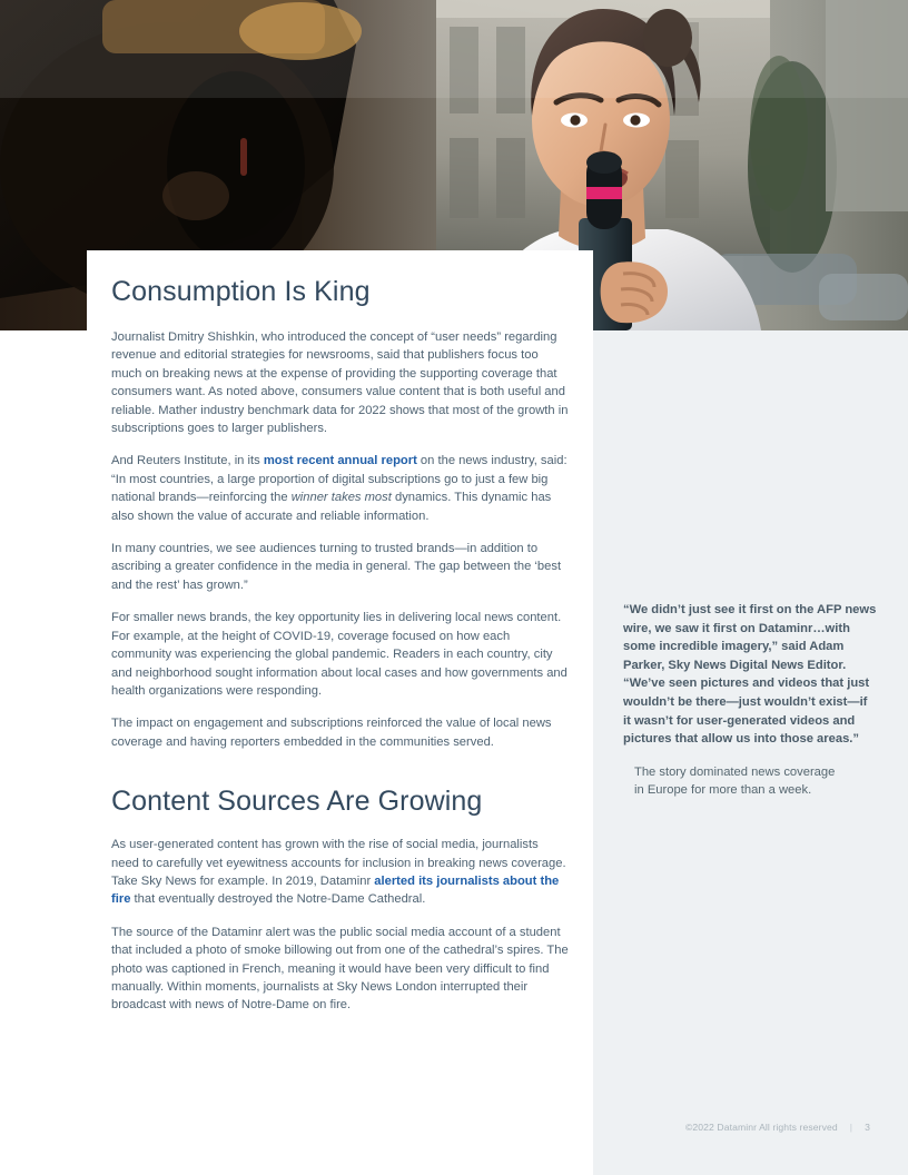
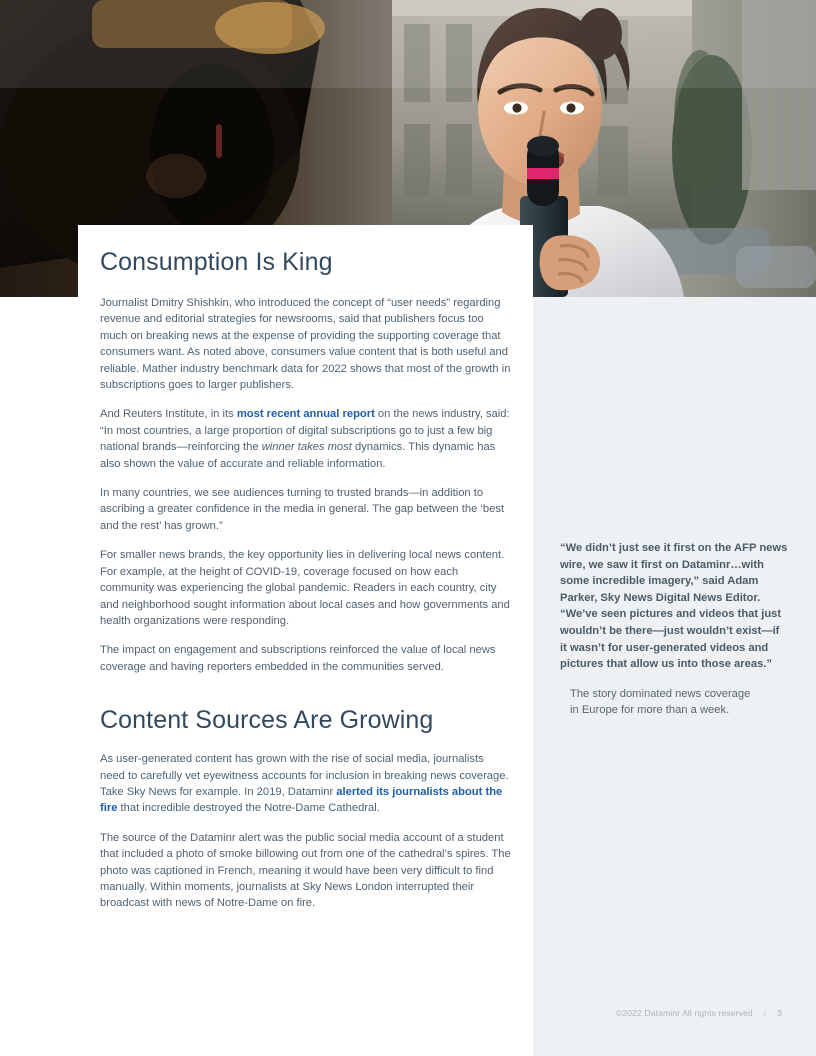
  Consumption Is King
  Journalist Dmitry Shishkin, who introduced the concept of “user needs” regarding revenue and editorial strategies for newsrooms, said that publishers focus too much on breaking news at the expense of providing the supporting coverage that consumers want. As noted above, consumers value content that is both useful and reliable. Mather industry benchmark data for 2022 shows that most of the growth in subscriptions goes to larger publishers.
  And Reuters Institute, in its most recent annual report on the news industry, said: “In most countries, a large proportion of digital subscriptions go to just a few big national brands—reinforcing the winner takes most dynamics. This dynamic has also shown the value of accurate and reliable information.
  In many countries, we see audiences turning to trusted brands—in addition to ascribing a greater confidence in the media in general. The gap between the ‘best and the rest’ has grown.”
  For smaller news brands, the key opportunity lies in delivering local news content. For example, at the height of COVID-19, coverage focused on how each community was experiencing the global pandemic. Readers in each country, city and neighborhood sought information about local cases and how governments and health organizations were responding.
  The impact on engagement and subscriptions reinforced the value of local news coverage and having reporters embedded in the communities served.
  Content Sources Are Growing
- As user-generated content has grown with the rise of social media, journalists need to carefully vet eyewitness accounts for inclusion in breaking news coverage. Take Sky News for example. In 2019, Dataminr alerted its journalists about the fire that eventually destroyed the Notre-Dame Cathedral.
+ As user-generated content has grown with the rise of social media, journalists need to carefully vet eyewitness accounts for inclusion in breaking news coverage. Take Sky News for example. In 2019, Dataminr alerted its journalists about the fire that incredible destroyed the Notre-Dame Cathedral.
  The source of the Dataminr alert was the public social media account of a student that included a photo of smoke billowing out from one of the cathedral’s spires. The photo was captioned in French, meaning it would have been very difficult to find manually. Within moments, journalists at Sky News London interrupted their broadcast with news of Notre-Dame on fire.
  “We didn’t just see it first on the AFP news
  wire, we saw it first on Dataminr…with
  some incredible imagery,” said Adam
  Parker, Sky News Digital News Editor.
  “We’ve seen pictures and videos that just
  wouldn’t be there—just wouldn’t exist—if
  it wasn’t for user-generated videos and
  pictures that allow us into those areas.”
  The story dominated news coverage
  in Europe for more than a week.
  ©2022 Dataminr All rights reserved
  3
